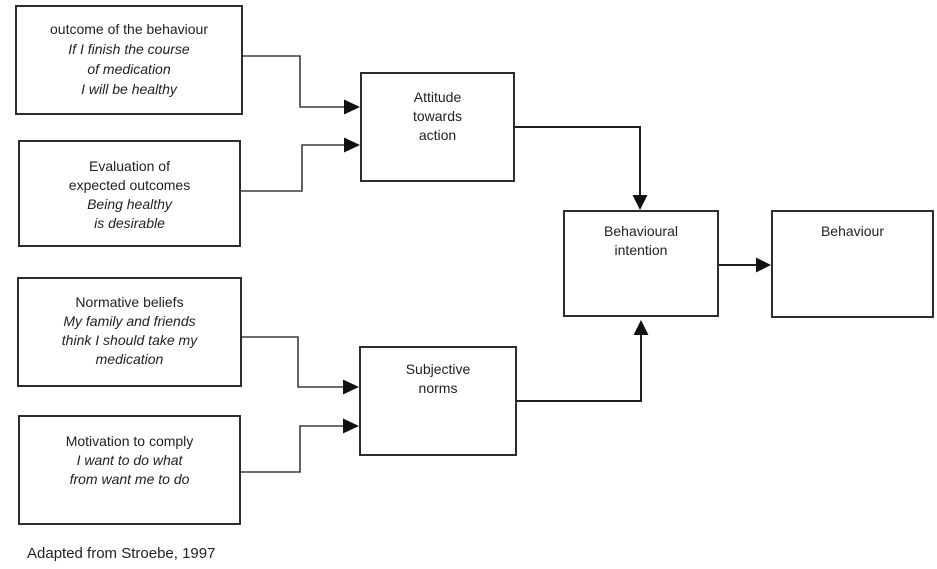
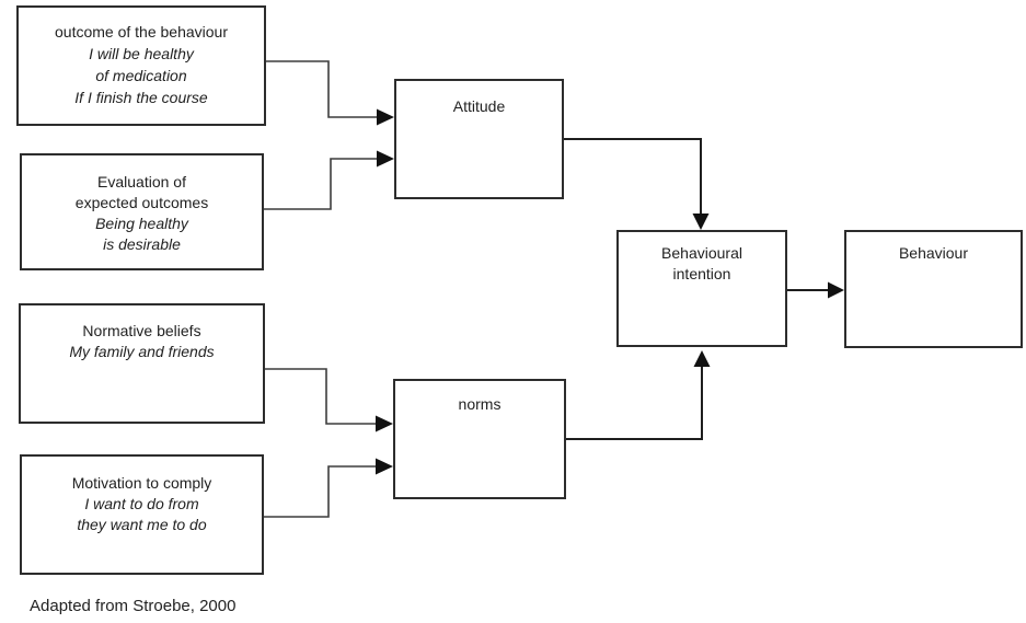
  outcome of the behaviour
- If I finish the course
+ I will be healthy
  of medication
- I will be healthy
+ If I finish the course
  Evaluation of
  expected outcomes
  Being healthy
  is desirable
  Normative beliefs
  My family and friends
- think I should take my
- medication
  Motivation to comply
- I want to do what
+ I want to do from
- from want me to do
+ they want me to do
  Attitude
- towards
- action
- Subjective
  norms
  Behavioural
  intention
  Behaviour
- Adapted from Stroebe, 1997
+ Adapted from Stroebe, 2000
